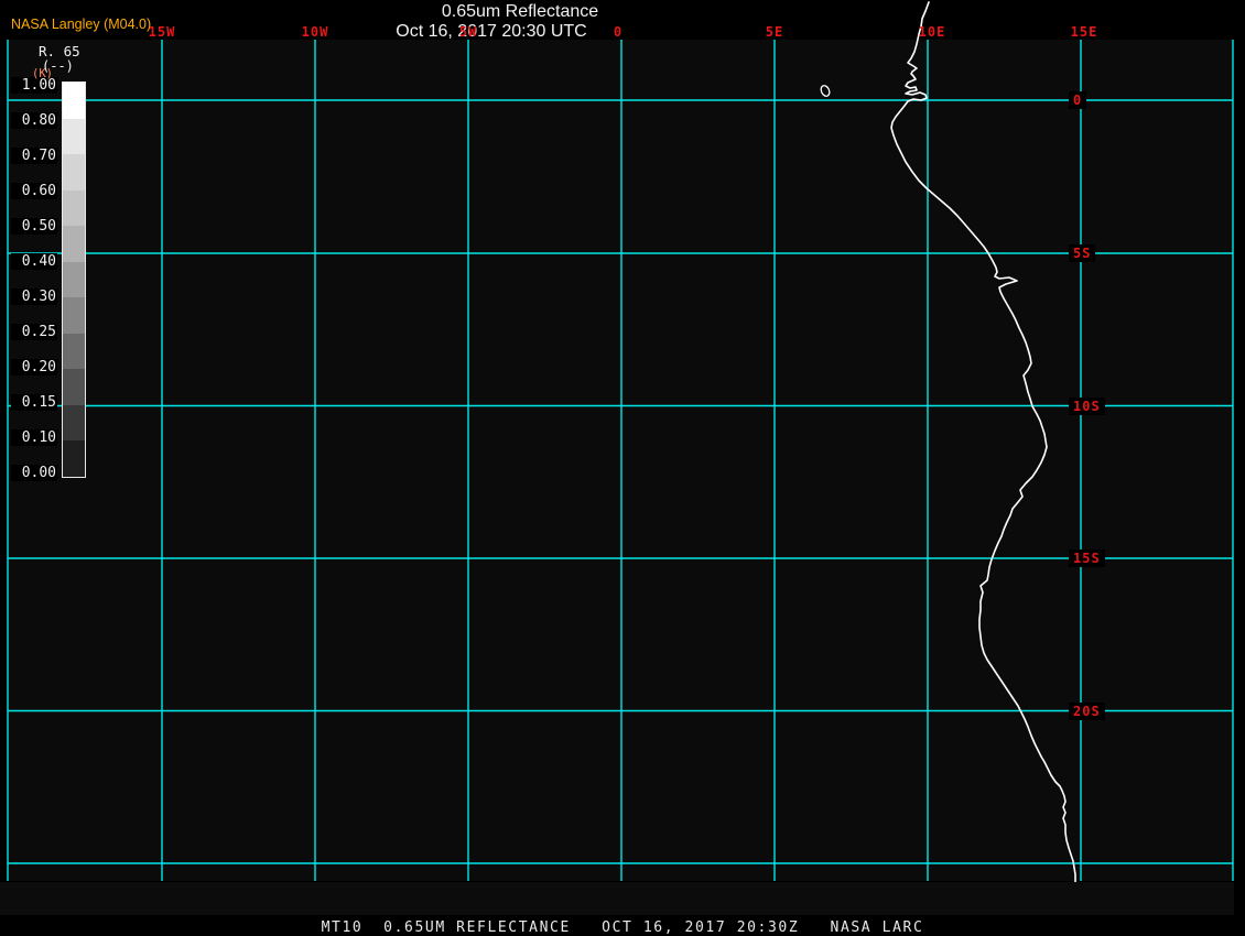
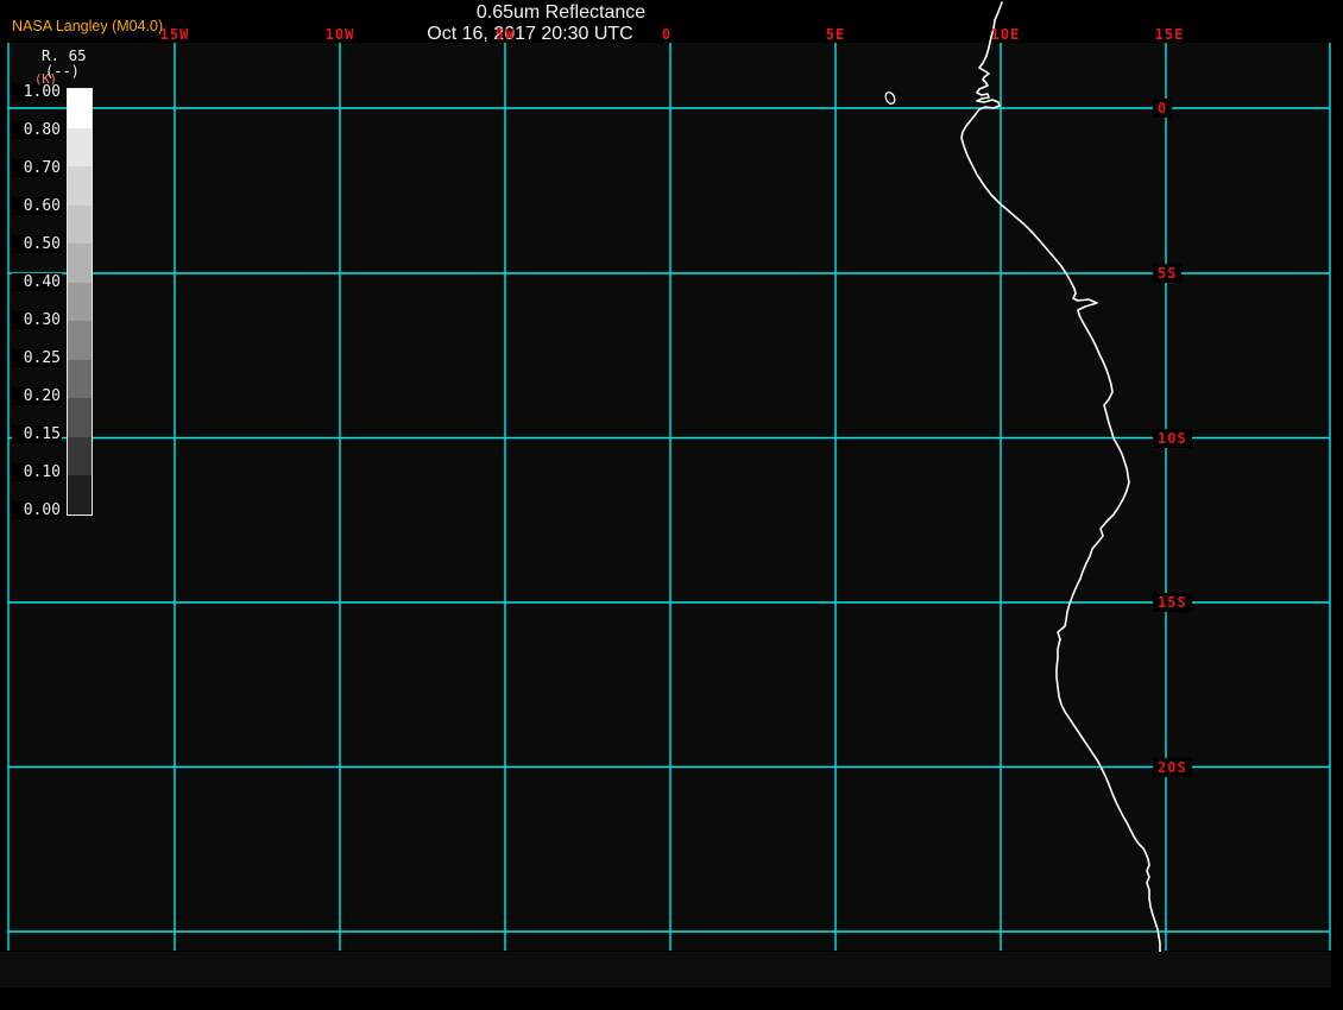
  NASA Langley (M04.0)
  0.65um Reflectance
  Oct 16, 2017 20:30 UTC
  15W
  10W
  5W
  0
  5E
  10E
  15E
  0
  5S
  10S
  15S
  20S
  R. 65
  (--)
  (K)
  1.00
  0.80
  0.70
  0.60
  0.50
  0.40
  0.30
  0.25
  0.20
  0.15
  0.10
  0.00
- MT10 0.65UM REFLECTANCE OCT 16, 2017 20:30Z NASA LARC
